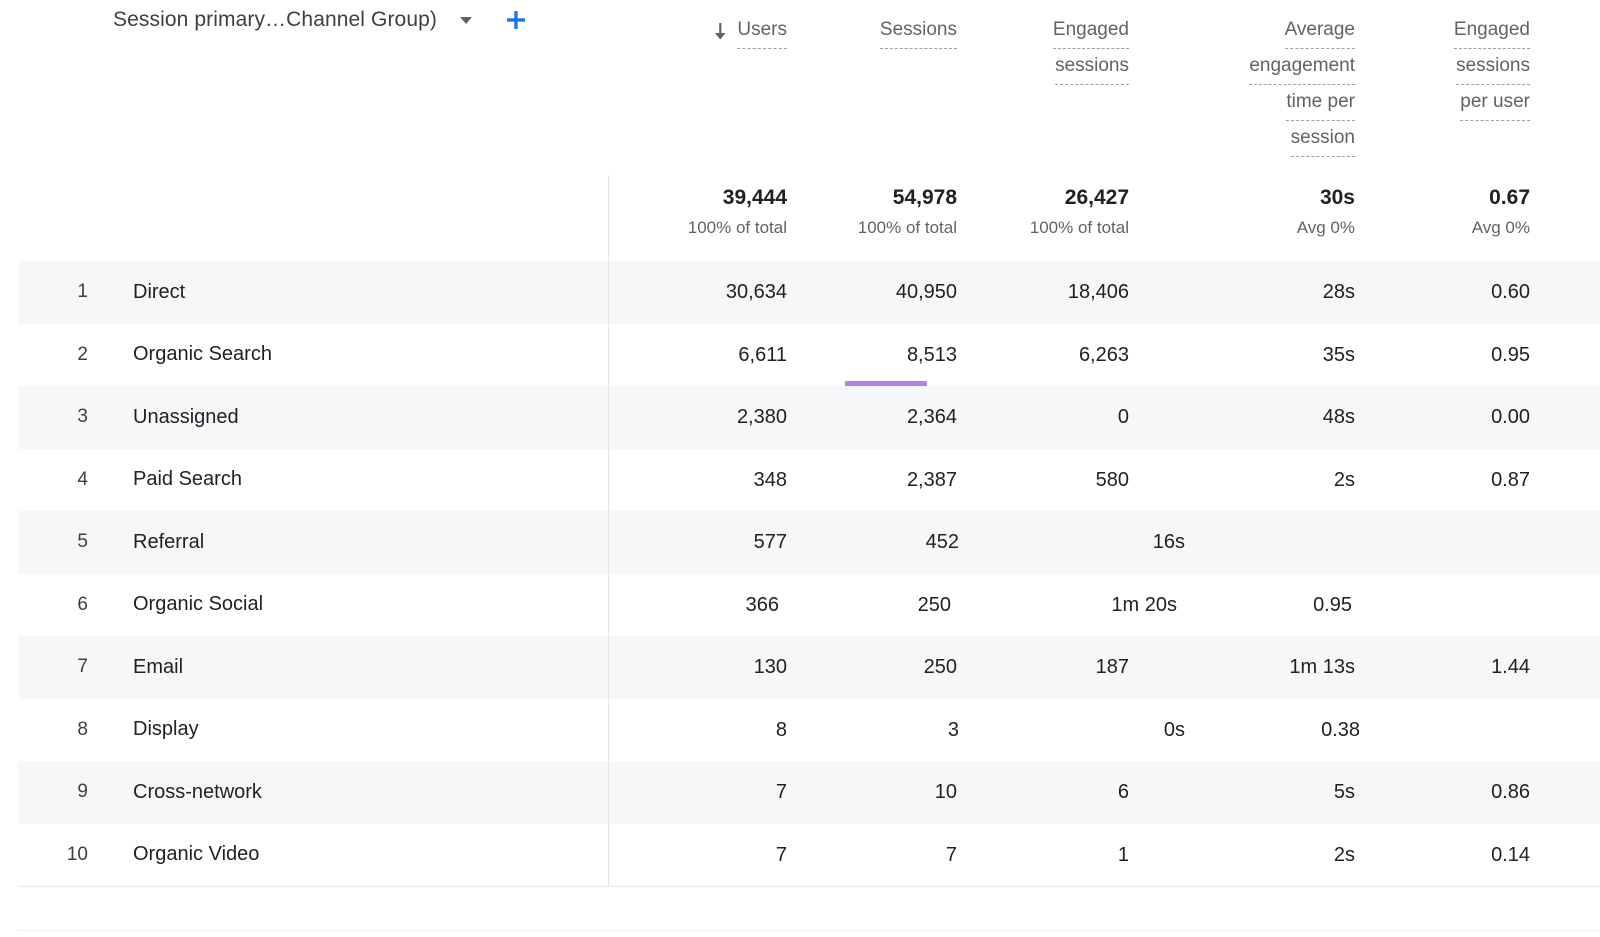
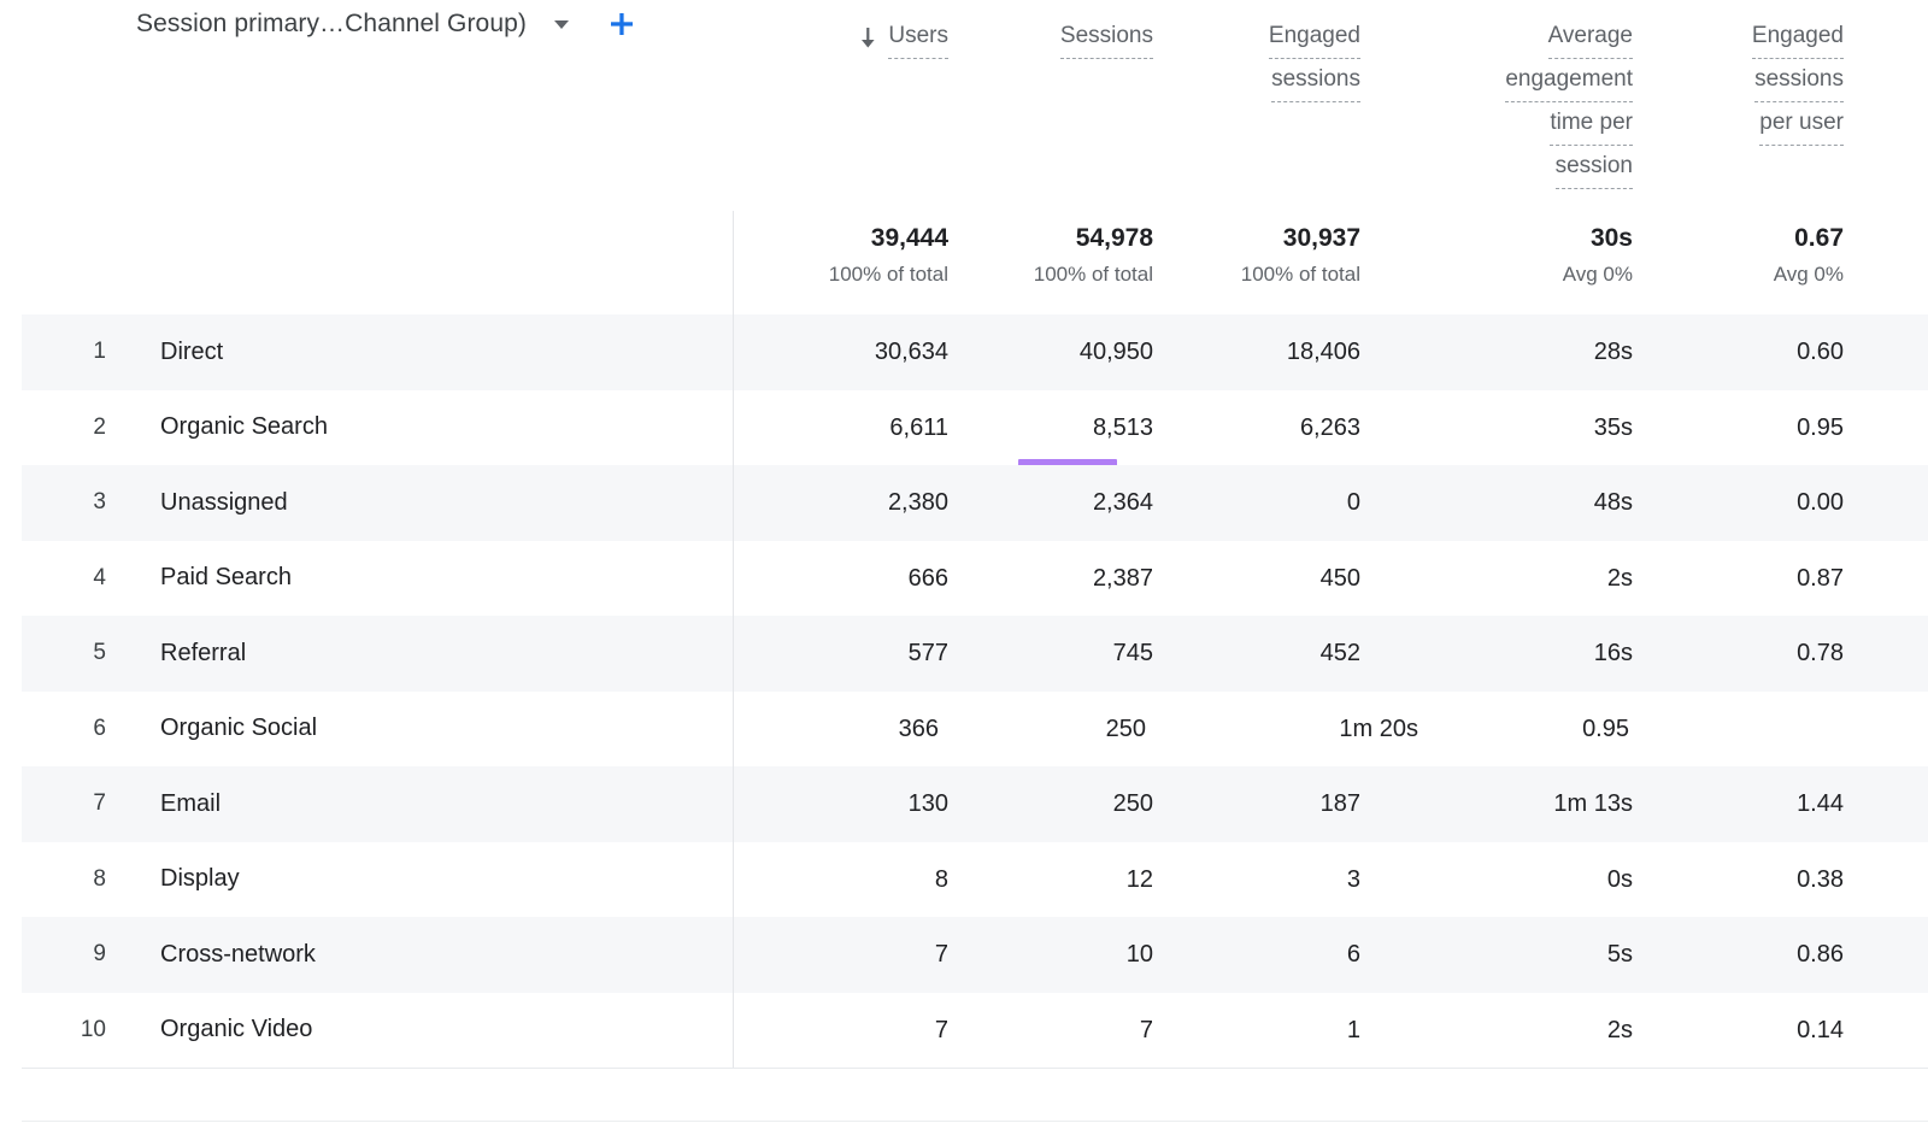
  Session primary…Channel Group)
  Users
  Sessions
  Engaged
  sessions
  Average
  engagement
  time per
  session
  Engaged
  sessions
  per user
  39,444
  100% of total
  54,978
  100% of total
- 26,427
+ 30,937
  100% of total
  30s
  Avg 0%
  0.67
  Avg 0%
  1
  Direct
  30,634
  40,950
  18,406
  28s
  0.60
  2
  Organic Search
  6,611
  8,513
  6,263
  35s
  0.95
  3
  Unassigned
  2,380
  2,364
  0
  48s
  0.00
  4
  Paid Search
- 348
+ 666
  2,387
- 580
+ 450
  2s
  0.87
  5
  Referral
  577
+ 745
  452
  16s
+ 0.78
  6
  Organic Social
  366
  250
  1m 20s
  0.95
  7
  Email
  130
  250
  187
  1m 13s
  1.44
  8
  Display
  8
+ 12
  3
  0s
  0.38
  9
  Cross-network
  7
  10
  6
  5s
  0.86
  10
  Organic Video
  7
  7
  1
  2s
  0.14
